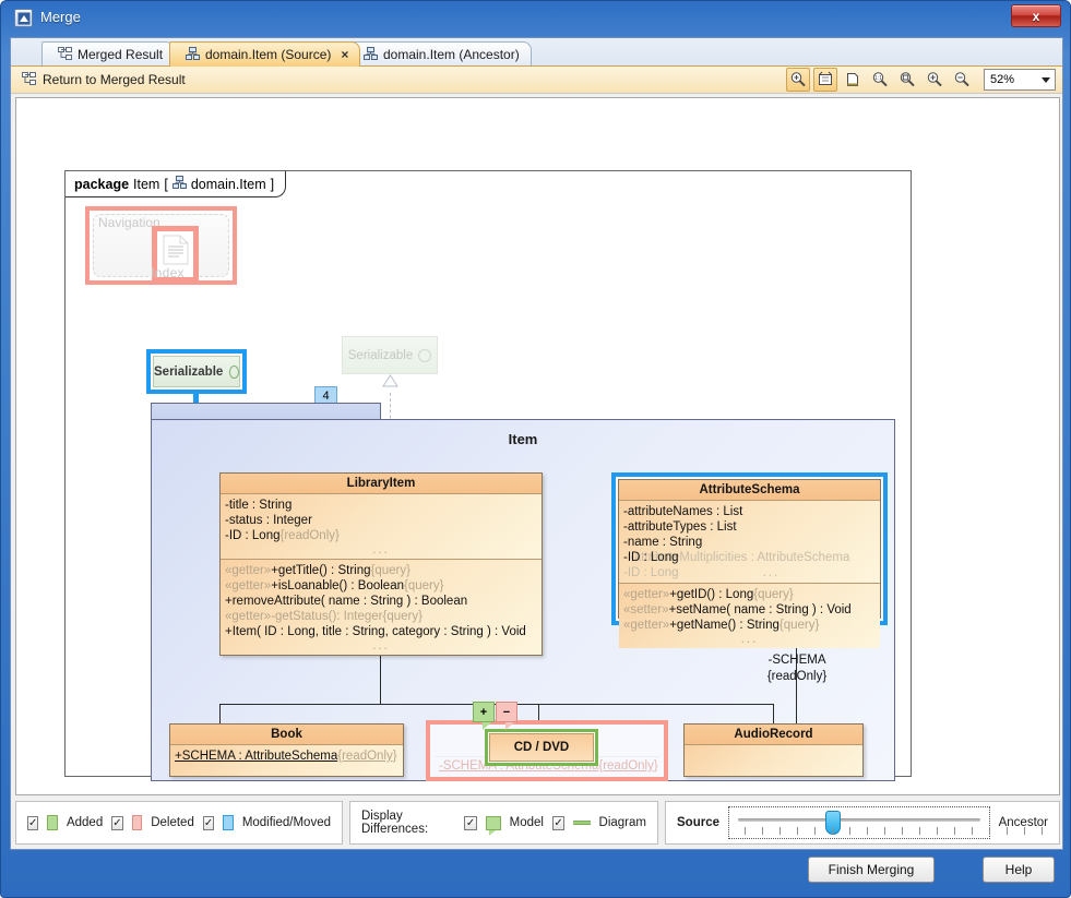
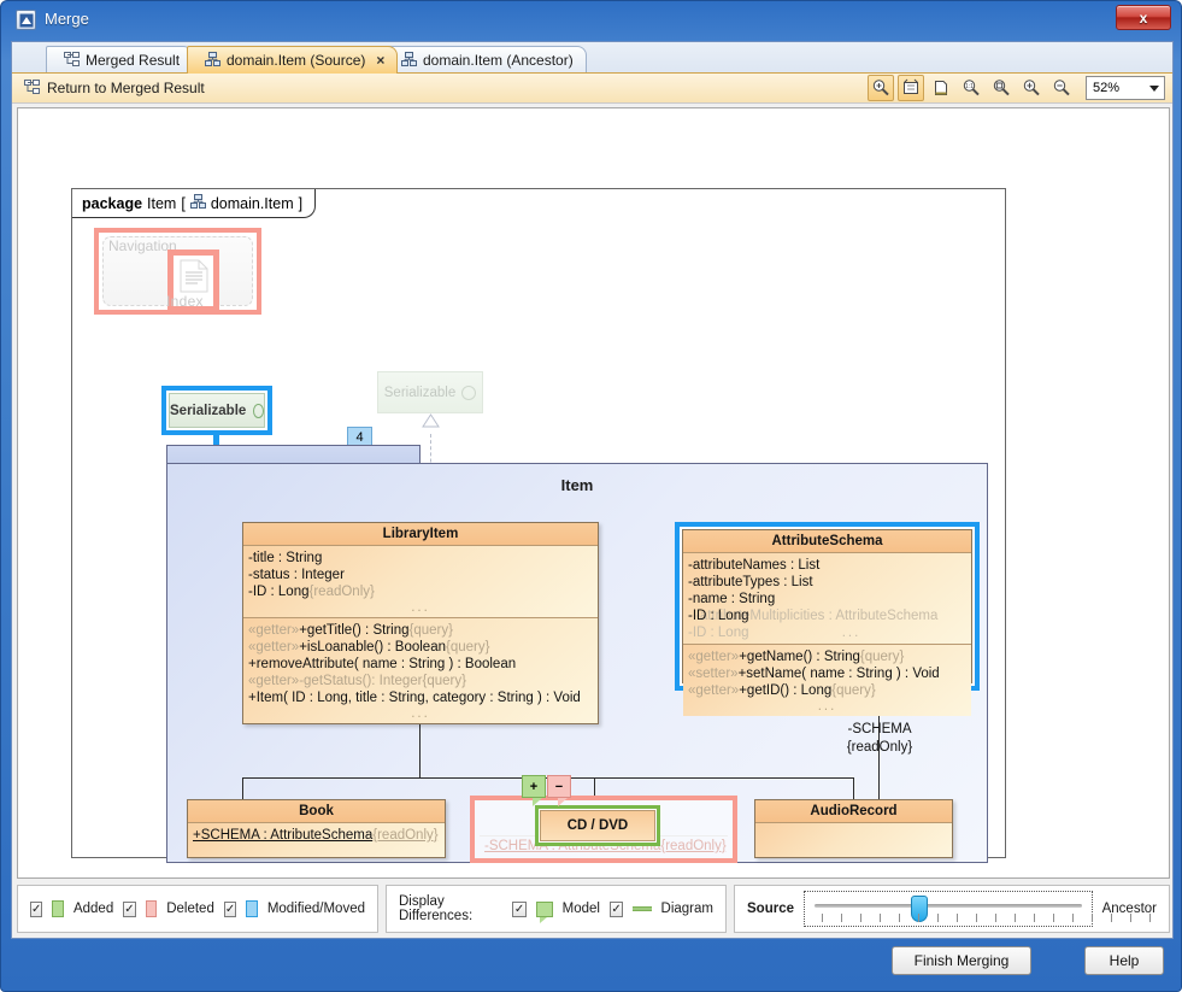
  Merge
  x
  Merged Result
  domain.Item (Source)
  ×
  domain.Item (Ancestor)
  Return to Merged Result
  52%
  package
  Item
  [
  domain.Item
  ]
  Navigation
  Index
  Serializable
  Serializable
  4
  Item
  -SCHEMA
  {readOnly}
  LibraryItem
  -title : String
  -status : Integer
  -ID : Long{readOnly}
  ...
  «getter»+getTitle() : String{query}
  «getter»+isLoanable() : Boolean{query}
  +removeAttribute( name : String ) : Boolean
  «getter»-getStatus(): Integer{query}
  +Item( ID : Long, title : String, category : String ) : Void
  ...
  AttributeSchema
  -attributeNames : List
  -attributeTypes : List
  -name : String
  -ID : Long
  -attributeMultiplicities : AttributeSchema
  -ID : Long ...
- «getter»+getID() : Long{query}
+ «getter»+getName() : String{query}
  «setter»+setName( name : String ) : Void
- «getter»+getName() : String{query}
+ «getter»+getID() : Long{query}
  ...
  Book
  +SCHEMA : AttributeSchema{readOnly}
  -SCHEMA : AttributeSchema{readOnly}
  CD / DVD
  +
  −
  AudioRecord
  ✓
  Added
  ✓
  Deleted
  ✓
  Modified/Moved
  Display Differences:
  ✓
  Model
  ✓
  Diagram
  Source
  Ancestor
  Finish Merging
  Help
